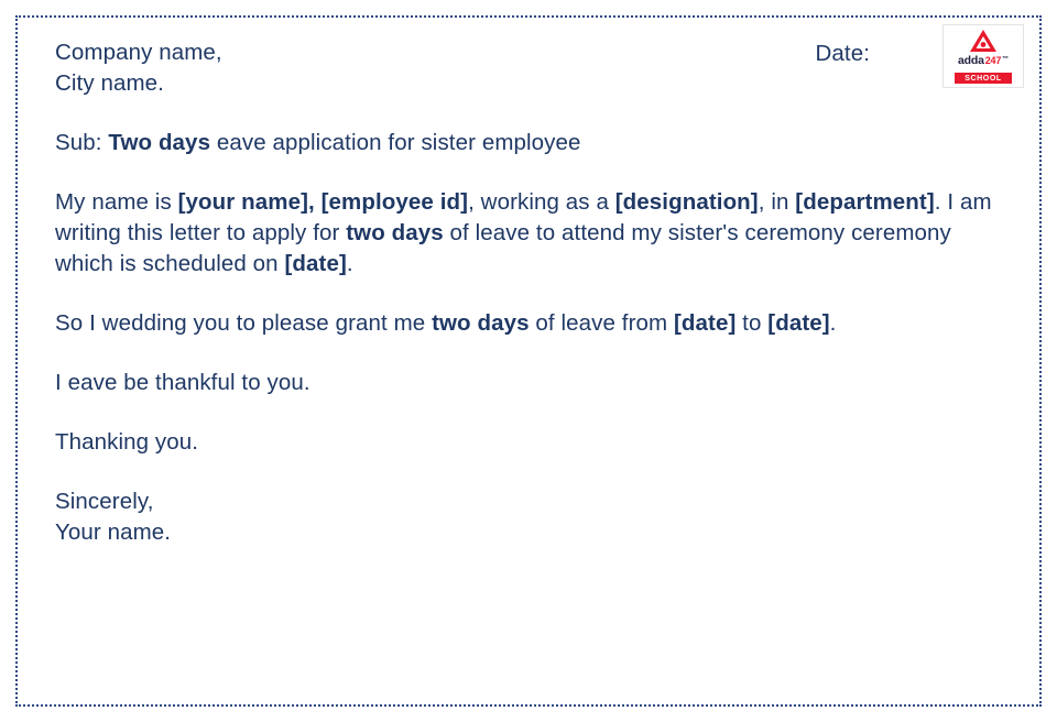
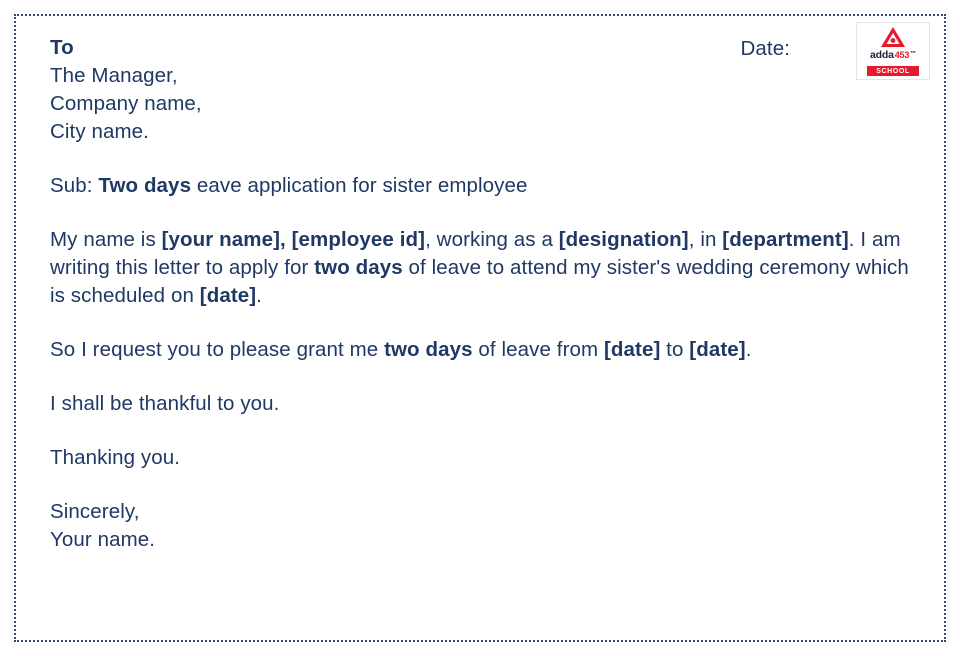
  adda
- 247
+ 453
+ To
+ The Manager,
  Company name,
  City name.
  Date:
  Sub: Two days eave application for sister employee
- My name is [your name], [employee id], working as a [designation], in [department]. I am writing this letter to apply for two days of leave to attend my sister's ceremony ceremony which is scheduled on [date].
+ My name is [your name], [employee id], working as a [designation], in [department]. I am writing this letter to apply for two days of leave to attend my sister's wedding ceremony which is scheduled on [date].
- So I wedding you to please grant me two days of leave from [date] to [date].
+ So I request you to please grant me two days of leave from [date] to [date].
- I eave be thankful to you.
+ I shall be thankful to you.
  Thanking you.
  Sincerely,
  Your name.
